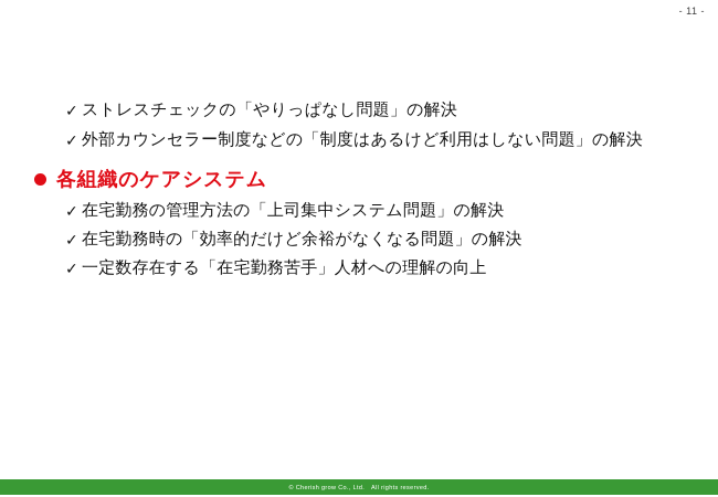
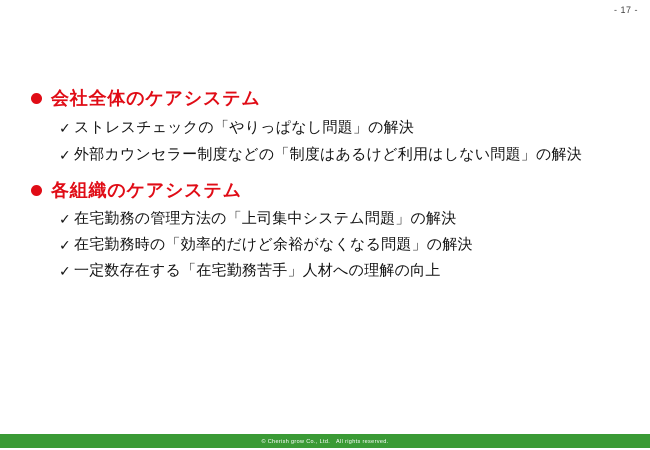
- - 11 -
+ - 17 -
+ 会社全体のケアシステム
  ✓
  ストレスチェックの「やりっぱなし問題」の解決
  ✓
  外部カウンセラー制度などの「制度はあるけど利用はしない問題」の解決
  各組織のケアシステム
  ✓
  在宅勤務の管理方法の「上司集中システム問題」の解決
  ✓
  在宅勤務時の「効率的だけど余裕がなくなる問題」の解決
  ✓
  一定数存在する「在宅勤務苦手」人材への理解の向上
